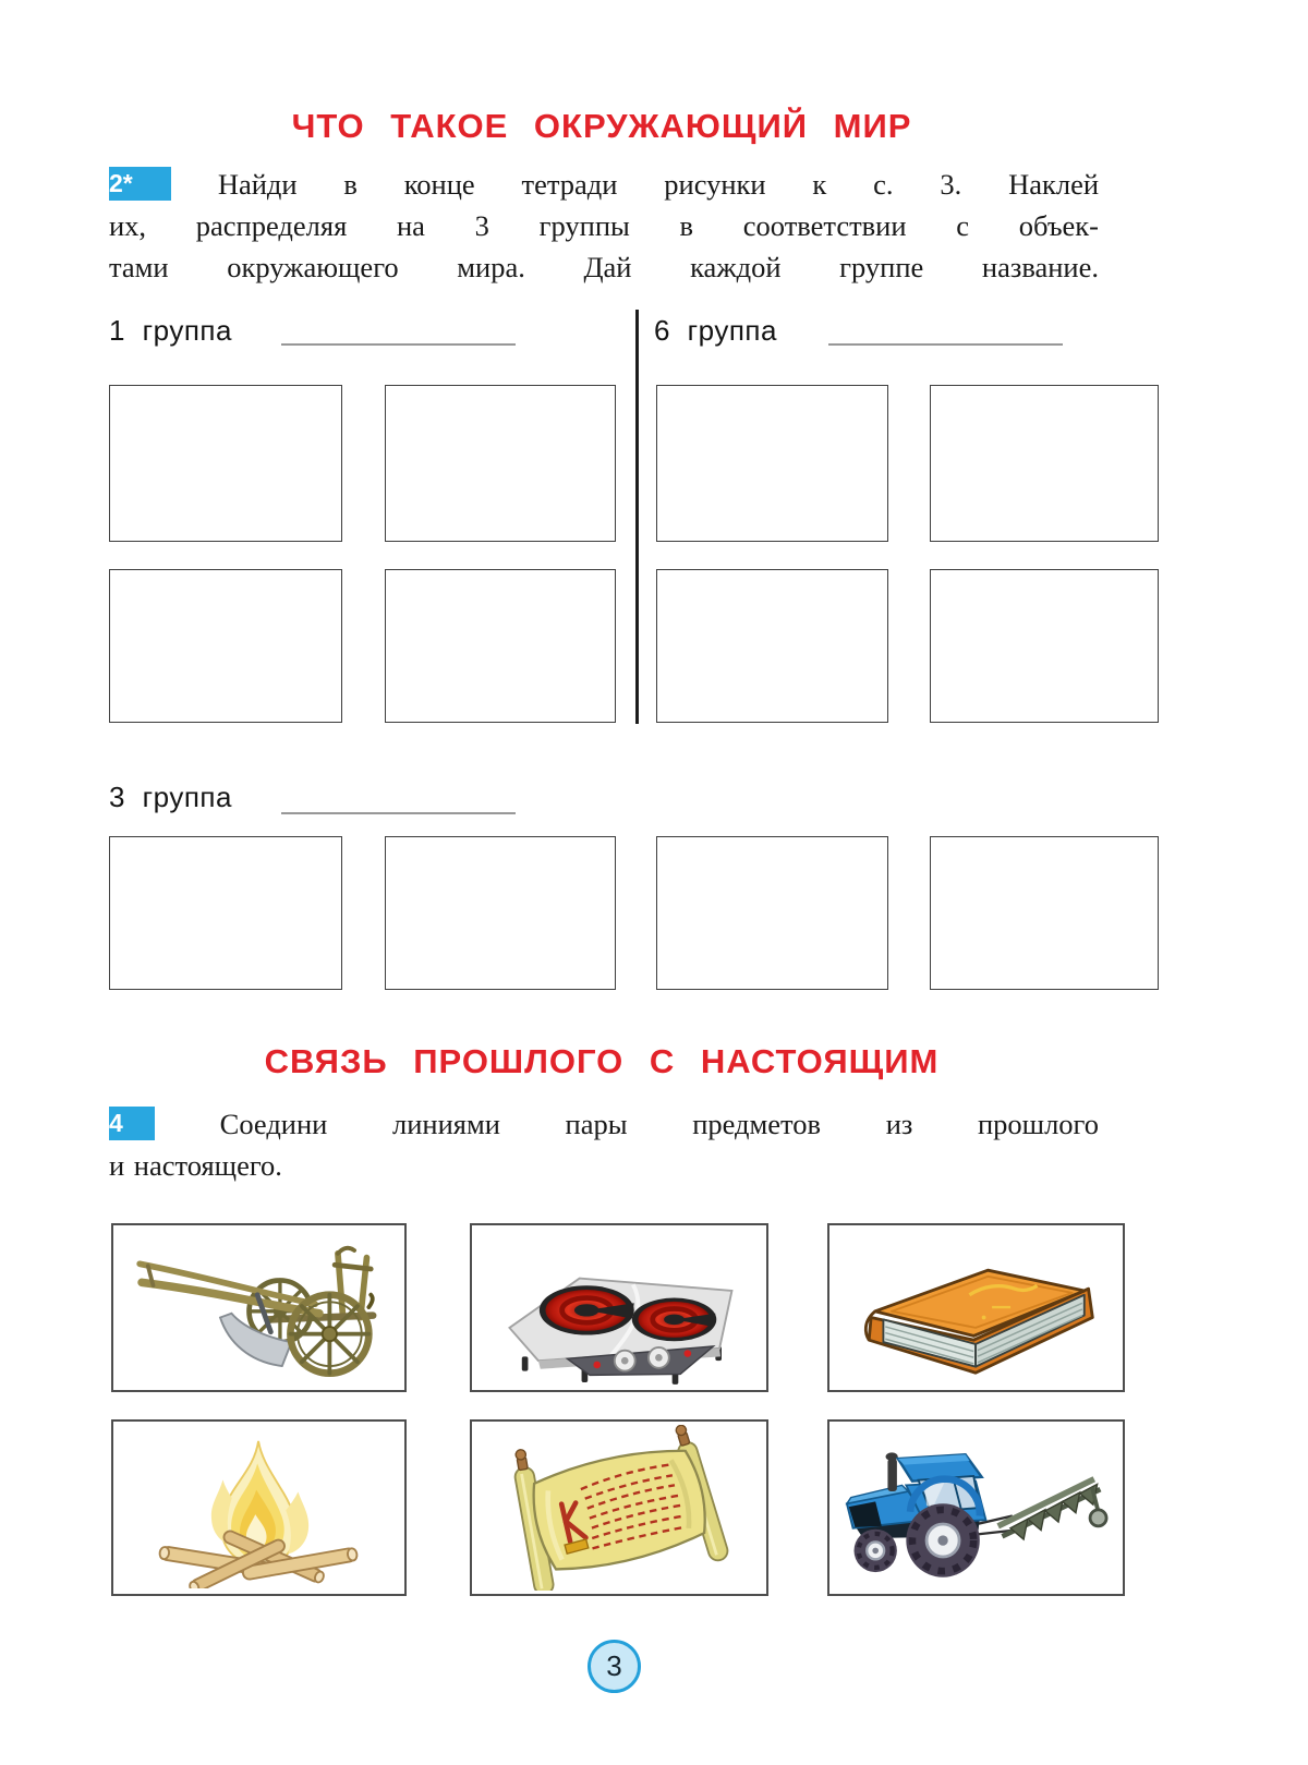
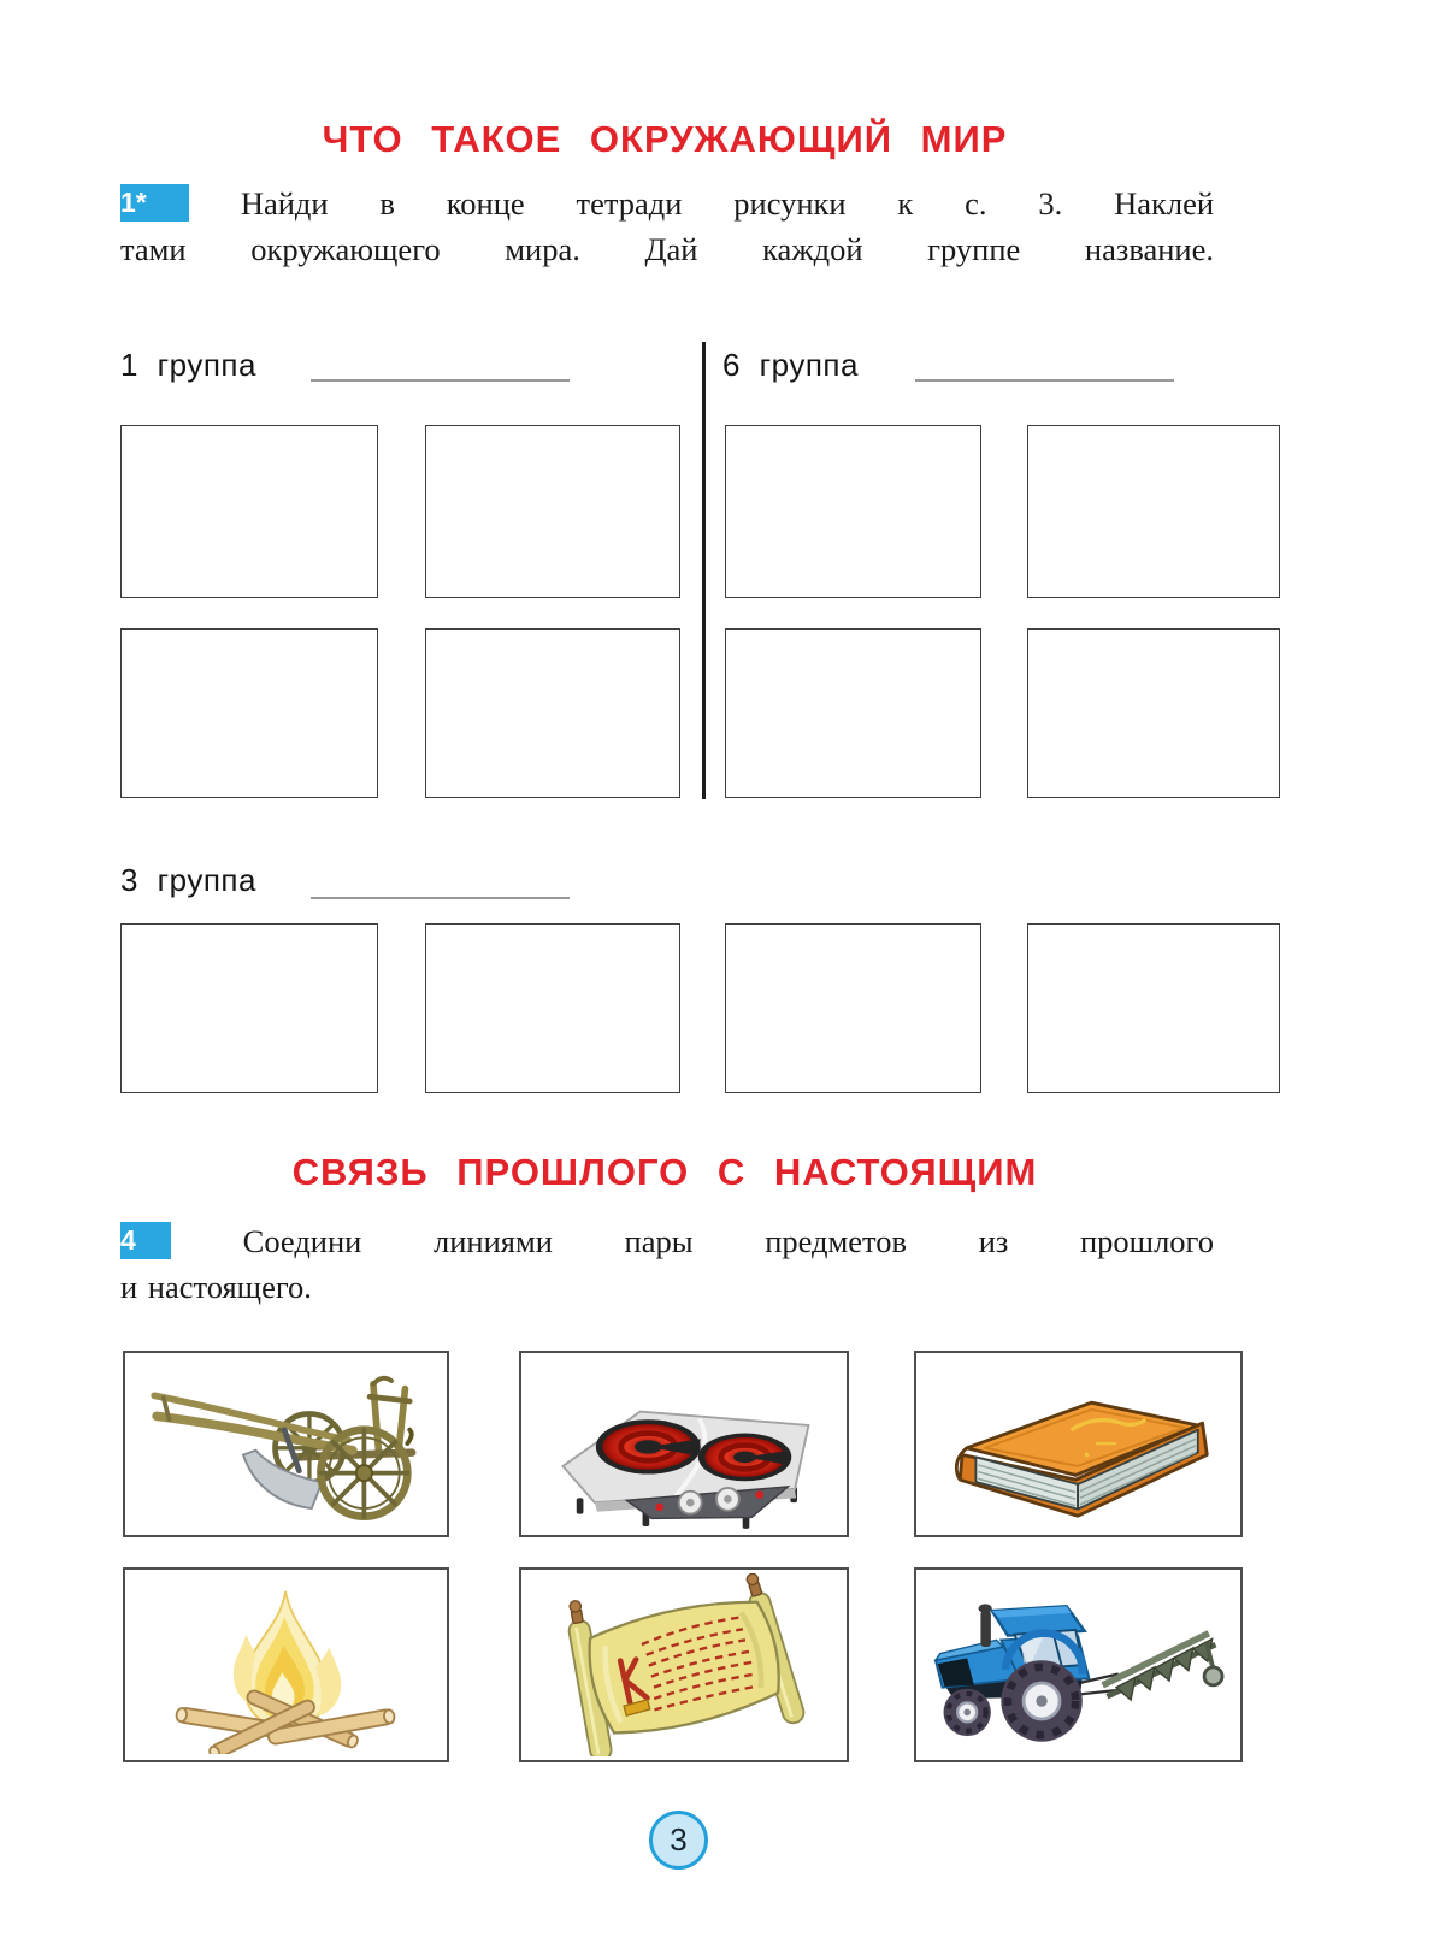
  ЧТО ТАКОЕ ОКРУЖАЮЩИЙ МИР
- 2* Найди в конце тетради рисунки к с. 3. Наклей
+ 1* Найди в конце тетради рисунки к с. 3. Наклей
- их, распределяя на 3 группы в соответствии с объек-
  тами окружающего мира. Дай каждой группе название.
  1 группа
  6 группа
  3 группа
  СВЯЗЬ ПРОШЛОГО С НАСТОЯЩИМ
  4 Соедини линиями пары предметов из прошлого
  и настоящего.
  3
